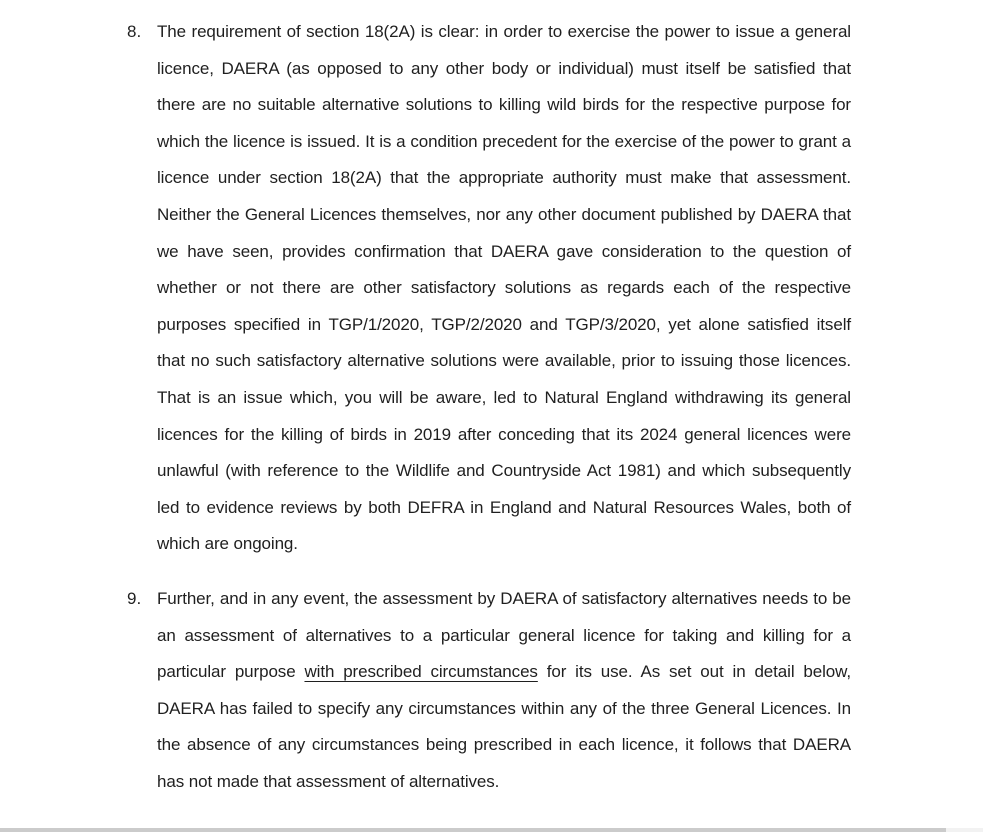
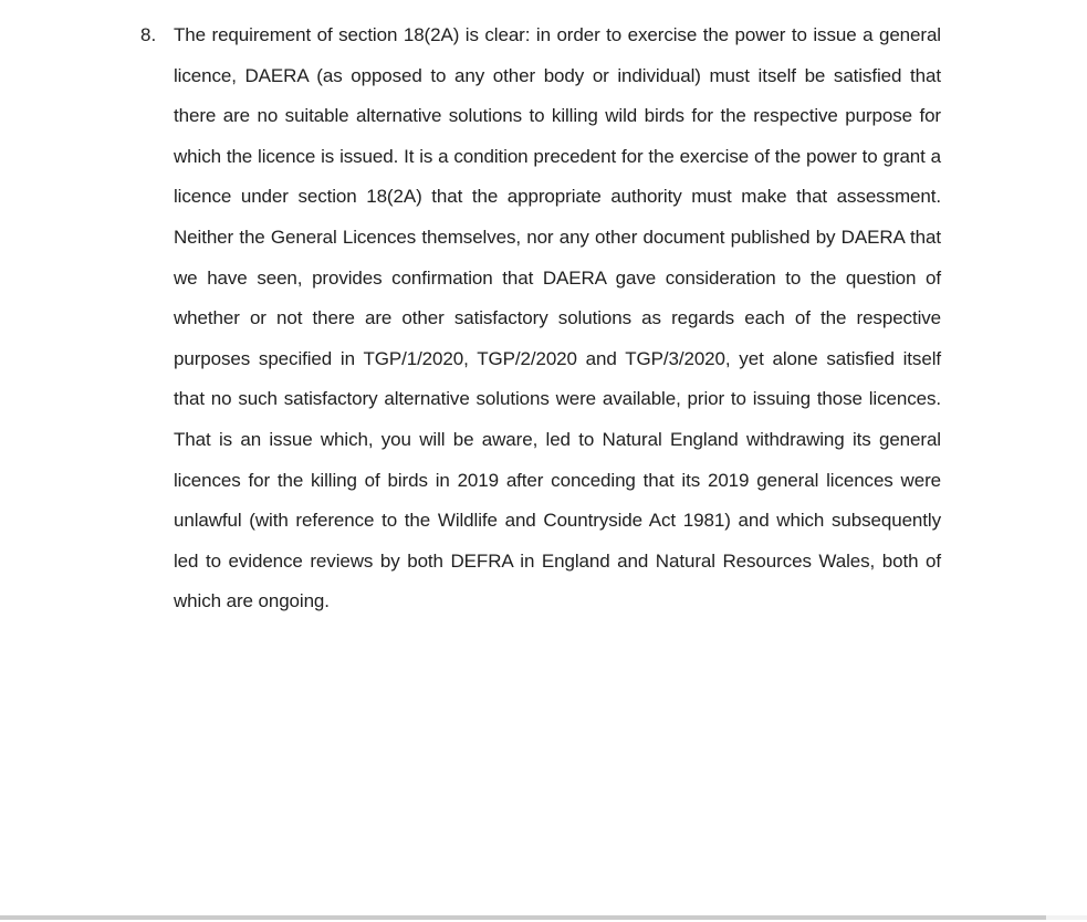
  8.
- The requirement of section 18(2A) is clear: in order to exercise the power to issue a general licence, DAERA (as opposed to any other body or individual) must itself be satisfied that there are no suitable alternative solutions to killing wild birds for the respective purpose for which the licence is issued. It is a condition precedent for the exercise of the power to grant a licence under section 18(2A) that the appropriate authority must make that assessment. Neither the General Licences themselves, nor any other document published by DAERA that we have seen, provides confirmation that DAERA gave consideration to the question of whether or not there are other satisfactory solutions as regards each of the respective purposes specified in TGP/1/2020, TGP/2/2020 and TGP/3/2020, yet alone satisfied itself that no such satisfactory alternative solutions were available, prior to issuing those licences. That is an issue which, you will be aware, led to Natural England withdrawing its general licences for the killing of birds in 2019 after conceding that its 2024 general licences were unlawful (with reference to the Wildlife and Countryside Act 1981) and which subsequently led to evidence reviews by both DEFRA in England and Natural Resources Wales, both of which are ongoing.
+ The requirement of section 18(2A) is clear: in order to exercise the power to issue a general licence, DAERA (as opposed to any other body or individual) must itself be satisfied that there are no suitable alternative solutions to killing wild birds for the respective purpose for which the licence is issued. It is a condition precedent for the exercise of the power to grant a licence under section 18(2A) that the appropriate authority must make that assessment. Neither the General Licences themselves, nor any other document published by DAERA that we have seen, provides confirmation that DAERA gave consideration to the question of whether or not there are other satisfactory solutions as regards each of the respective purposes specified in TGP/1/2020, TGP/2/2020 and TGP/3/2020, yet alone satisfied itself that no such satisfactory alternative solutions were available, prior to issuing those licences. That is an issue which, you will be aware, led to Natural England withdrawing its general licences for the killing of birds in 2019 after conceding that its 2019 general licences were unlawful (with reference to the Wildlife and Countryside Act 1981) and which subsequently led to evidence reviews by both DEFRA in England and Natural Resources Wales, both of which are ongoing.
- 9.
- Further, and in any event, the assessment by DAERA of satisfactory alternatives needs to be an assessment of alternatives to a particular general licence for taking and killing for a particular purpose with prescribed circumstances for its use. As set out in detail below, DAERA has failed to specify any circumstances within any of the three General Licences. In the absence of any circumstances being prescribed in each licence, it follows that DAERA has not made that assessment of alternatives.
